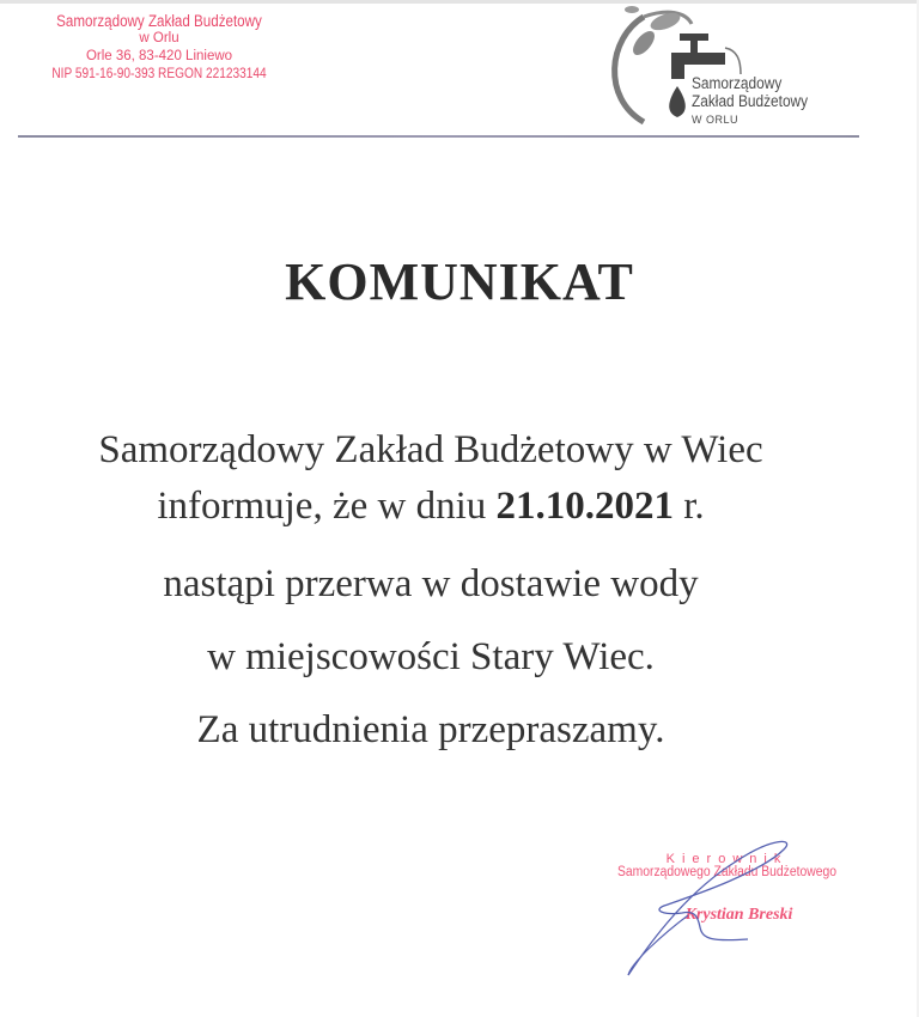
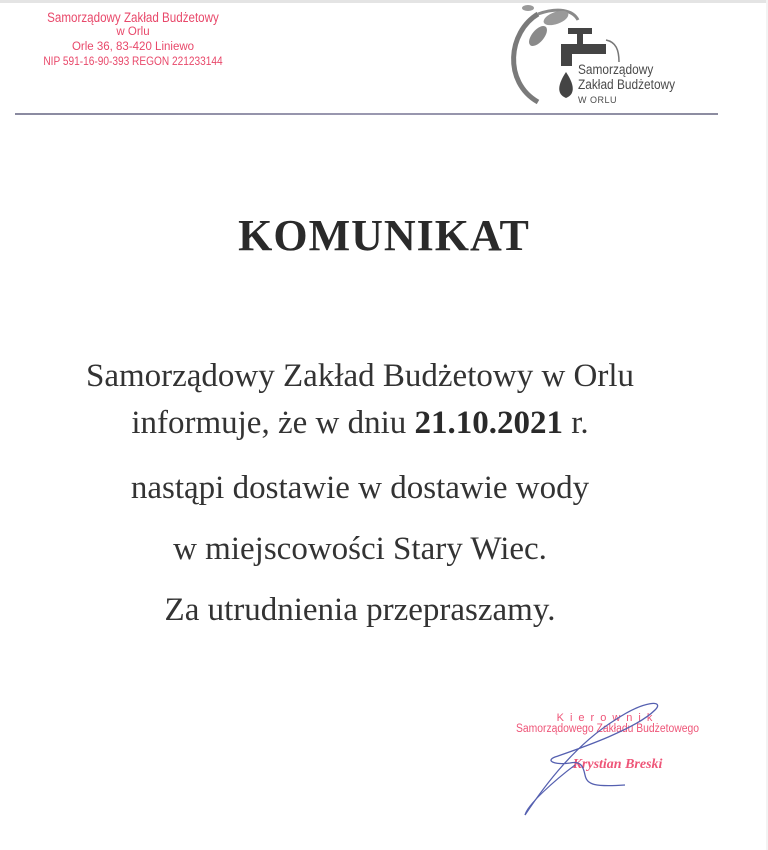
  Samorządowy Zakład Budżetowy
  w Orlu
  Orle 36, 83-420 Liniewo
  NIP 591-16-90-393 REGON 221233144
  Samorządowy
  Zakład Budżetowy
  W ORLU
  KOMUNIKAT
- Samorządowy Zakład Budżetowy w Wiec
+ Samorządowy Zakład Budżetowy w Orlu
  informuje, że w dniu 21.10.2021 r.
- nastąpi przerwa w dostawie wody
+ nastąpi dostawie w dostawie wody
  w miejscowości Stary Wiec.
  Za utrudnienia przepraszamy.
  Kierownik
  Samorządowego Zakłau Budżetowego
  Krystian Breski
